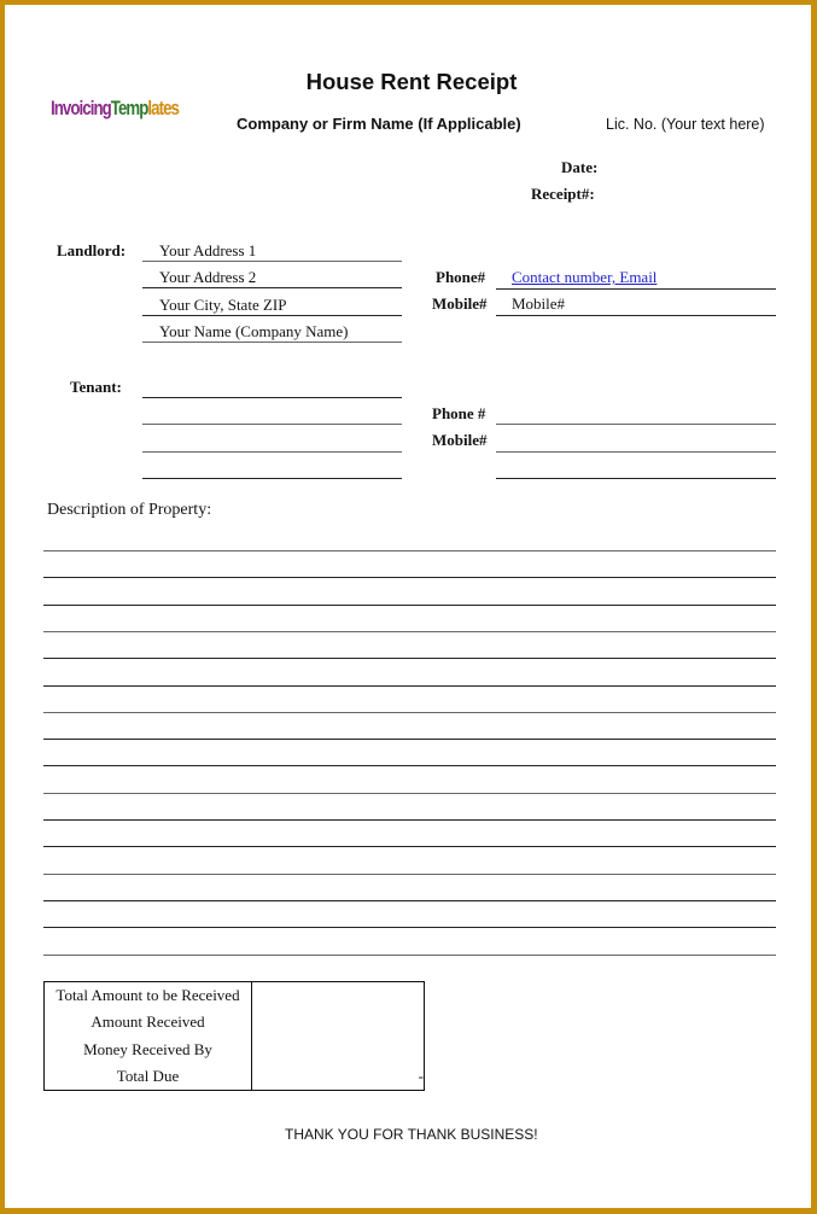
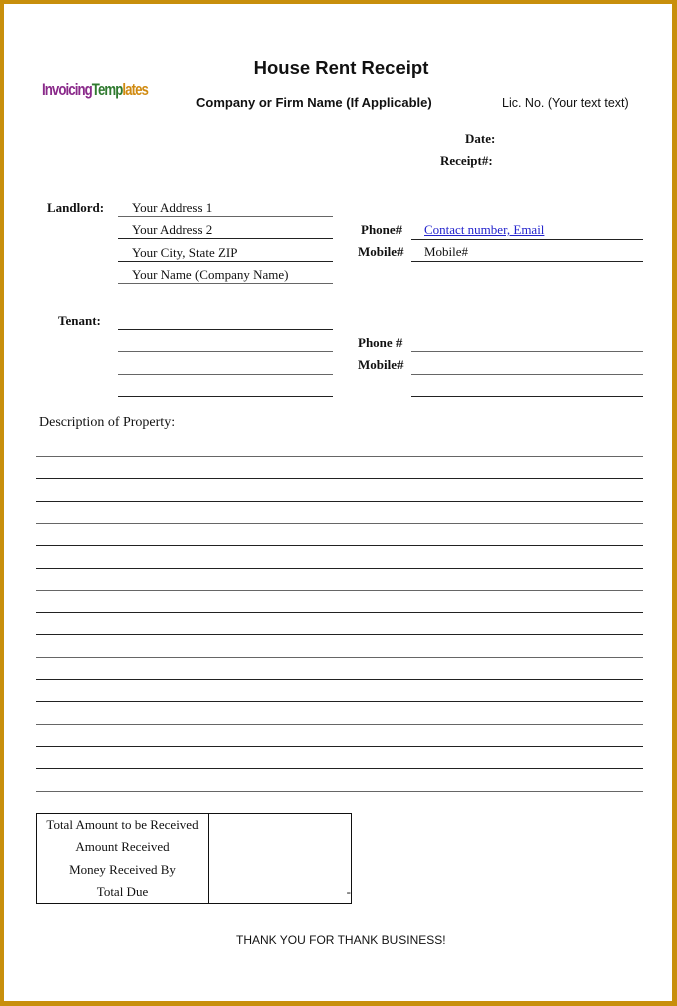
  InvoicingTemplates
  House Rent Receipt
  Company or Firm Name (If Applicable)
- Lic. No. (Your text here)
+ Lic. No. (Your text text)
  Date:
  Receipt#:
  Landlord:
  Your Address 1
  Your Address 2
  Your City, State ZIP
  Your Name (Company Name)
  Phone#
  Contact number, Email
  Mobile#
  Mobile#
  Tenant:
  Phone #
  Mobile#
  Description of Property:
  Total Amount to be Received Amount Received Money Received By Total Due	-
  THANK YOU FOR THANK BUSINESS!
